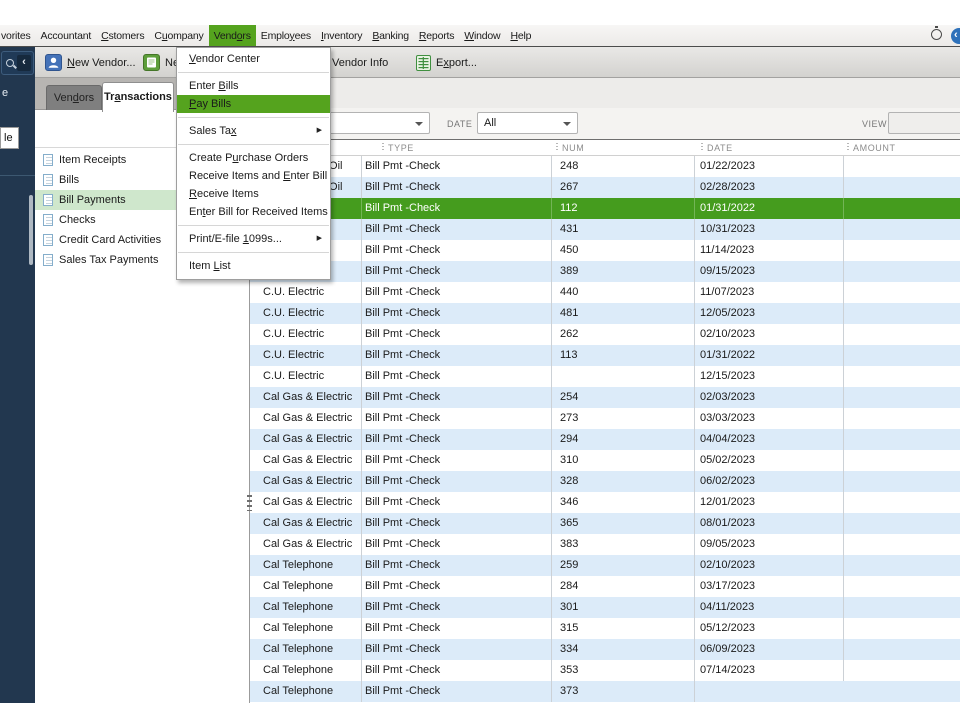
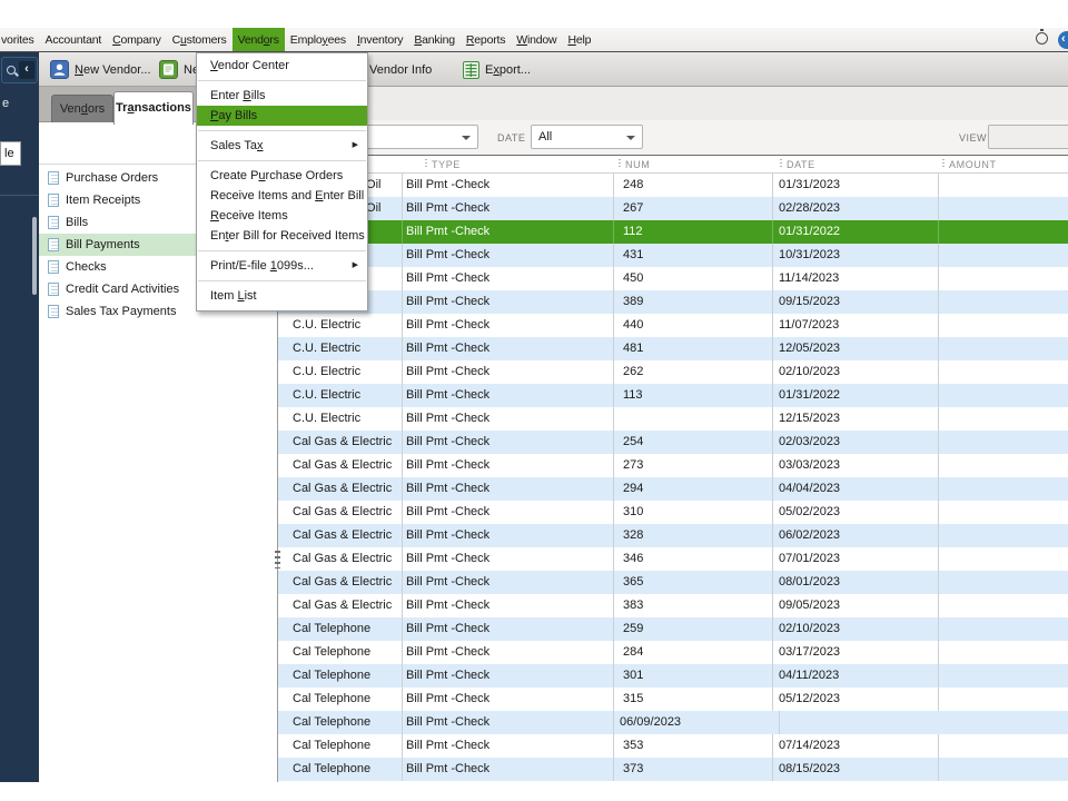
  vorites
  Accountant
  C
- stomers
+ ompany
  C
  u
- ompany
+ stomers
  Vend
  o
  rs
  Emplo
  y
  ees
  I
  nventory
  B
  anking
  R
  eports
  W
  indow
  H
  elp
  ‹
  ‹
  e
  le
  New Vendor...
  Vendor Info
  Export...
  Vendors
  Transactions
  DATE
  All
  VIEW
+ Purchase Orders
  Item Receipts
  Bills
  Bill Payments
  Checks
  Credit Card Activities
  Sales Tax Payments
  TYPE
  NUM
  DATE
  AMOUNT
  Bill Pmt -Check
  248
- 01/22/2023
+ 01/31/2023
  Bill Pmt -Check
  267
  02/28/2023
  Bill Pmt -Check
  112
  01/31/2022
  Bill Pmt -Check
  431
  10/31/2023
  Bill Pmt -Check
  450
  11/14/2023
  Bill Pmt -Check
  389
  09/15/2023
  C.U. Electric
  Bill Pmt -Check
  440
  11/07/2023
  C.U. Electric
  Bill Pmt -Check
  481
  12/05/2023
  C.U. Electric
  Bill Pmt -Check
  262
  02/10/2023
  C.U. Electric
  Bill Pmt -Check
  113
  01/31/2022
  C.U. Electric
  Bill Pmt -Check
  12/15/2023
  Cal Gas & Electric
  Bill Pmt -Check
  254
  02/03/2023
  Cal Gas & Electric
  Bill Pmt -Check
  273
  03/03/2023
  Cal Gas & Electric
  Bill Pmt -Check
  294
  04/04/2023
  Cal Gas & Electric
  Bill Pmt -Check
  310
  05/02/2023
  Cal Gas & Electric
  Bill Pmt -Check
  328
  06/02/2023
  Cal Gas & Electric
  Bill Pmt -Check
  346
- 12/01/2023
+ 07/01/2023
  Cal Gas & Electric
  Bill Pmt -Check
  365
  08/01/2023
  Cal Gas & Electric
  Bill Pmt -Check
  383
  09/05/2023
  Cal Telephone
  Bill Pmt -Check
  259
  02/10/2023
  Cal Telephone
  Bill Pmt -Check
  284
  03/17/2023
  Cal Telephone
  Bill Pmt -Check
  301
  04/11/2023
  Cal Telephone
  Bill Pmt -Check
  315
  05/12/2023
  Cal Telephone
  Bill Pmt -Check
- 334
  06/09/2023
  Cal Telephone
  Bill Pmt -Check
  353
  07/14/2023
  Cal Telephone
  Bill Pmt -Check
  373
+ 08/15/2023
  Vendor Center
  Enter Bills
  Pay Bills
  Sales Tax
  Create Purchase Orders
  Receive Items and Enter Bill
  Receive Items
  Enter Bill for Received Items
  Print/E-file 1099s...
  Item List
